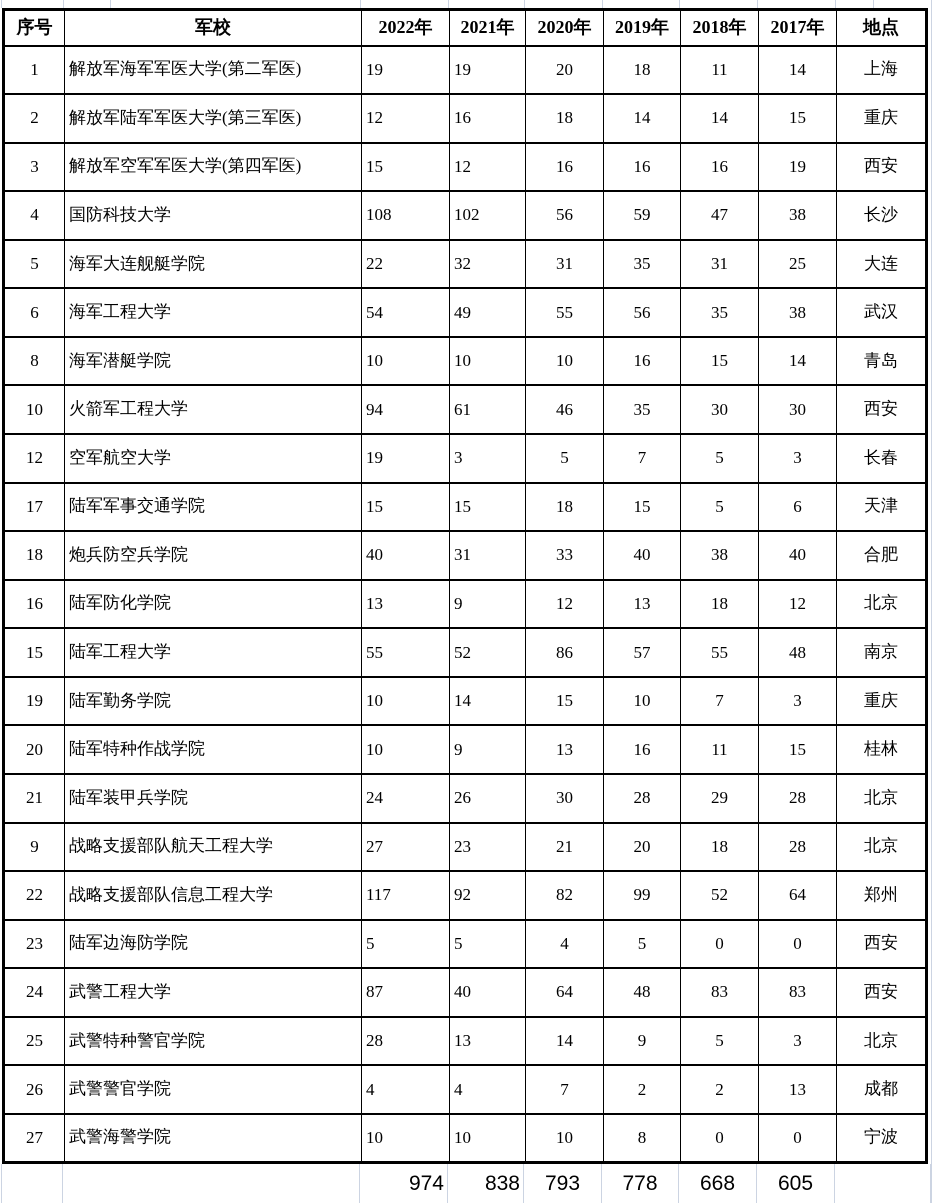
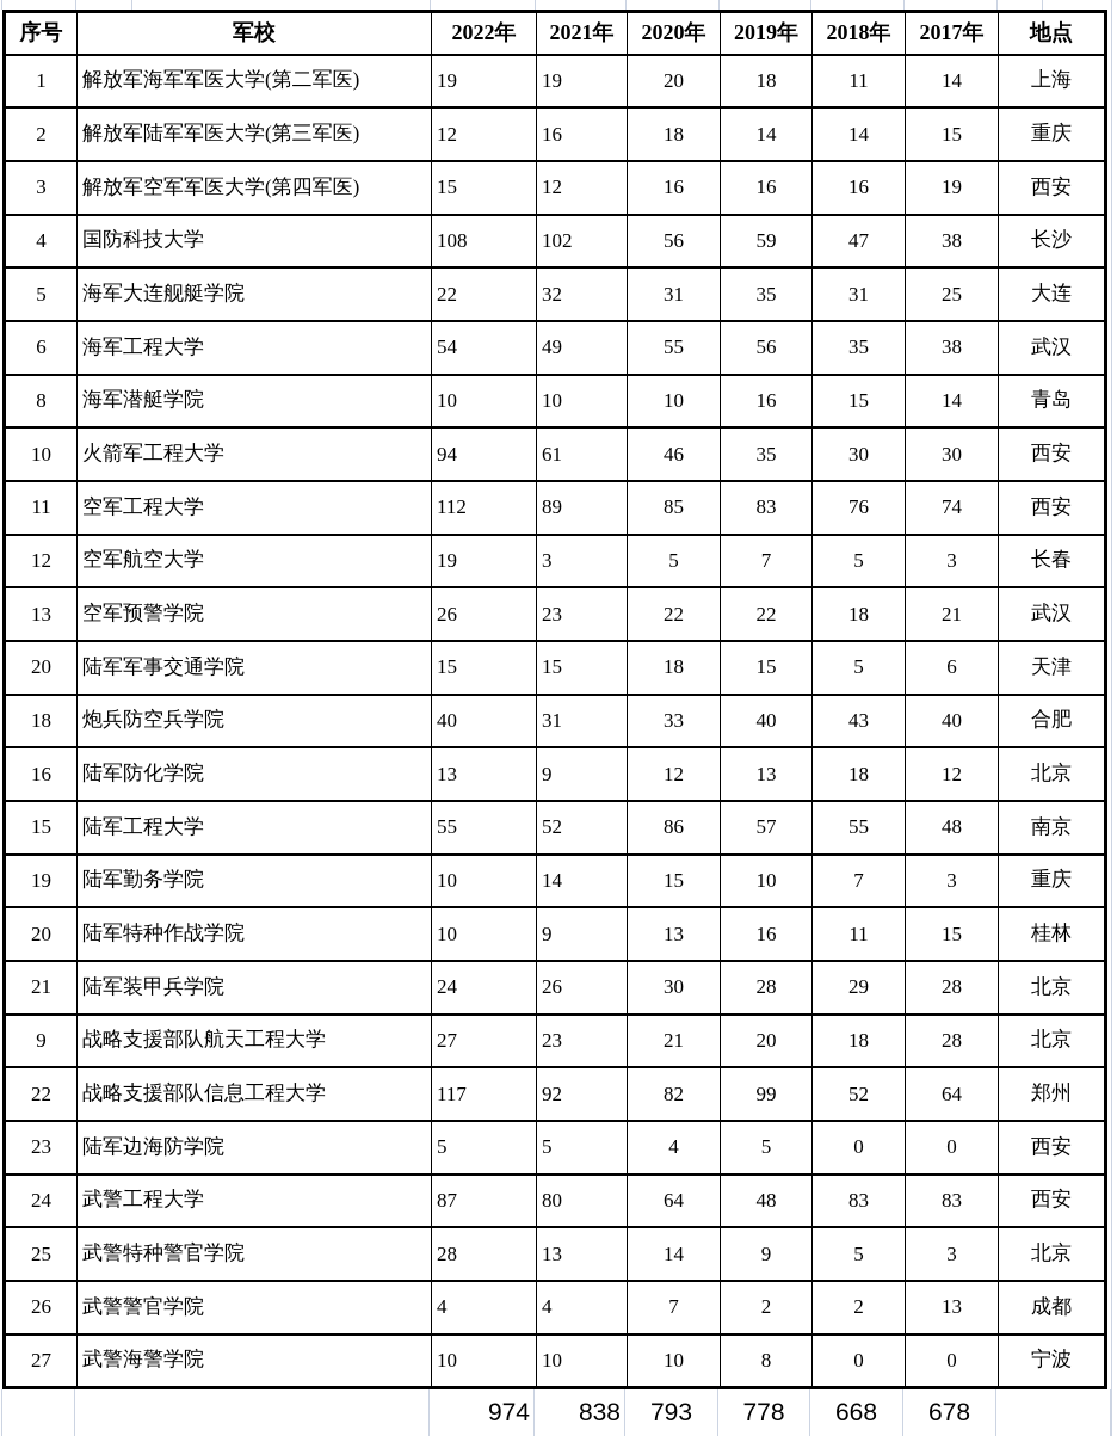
  序号	军校	2022年	2021年	2020年	2019年	2018年	2017年	地点
  1	解放军海军军医大学(第二军医)	19	19	20	18	11	14	上海
  2	解放军陆军军医大学(第三军医)	12	16	18	14	14	15	重庆
  3	解放军空军军医大学(第四军医)	15	12	16	16	16	19	西安
  4	国防科技大学	108	102	56	59	47	38	长沙
  5	海军大连舰艇学院	22	32	31	35	31	25	大连
  6	海军工程大学	54	49	55	56	35	38	武汉
  8	海军潜艇学院	10	10	10	16	15	14	青岛
  10	火箭军工程大学	94	61	46	35	30	30	西安
+ 11	空军工程大学	112	89	85	83	76	74	西安
  12	空军航空大学	19	3	5	7	5	3	长春
+ 13	空军预警学院	26	23	22	22	18	21	武汉
- 17	陆军军事交通学院	15	15	18	15	5	6	天津
+ 20	陆军军事交通学院	15	15	18	15	5	6	天津
- 18	炮兵防空兵学院	40	31	33	40	38	40	合肥
+ 18	炮兵防空兵学院	40	31	33	40	43	40	合肥
  16	陆军防化学院	13	9	12	13	18	12	北京
  15	陆军工程大学	55	52	86	57	55	48	南京
  19	陆军勤务学院	10	14	15	10	7	3	重庆
  20	陆军特种作战学院	10	9	13	16	11	15	桂林
  21	陆军装甲兵学院	24	26	30	28	29	28	北京
  9	战略支援部队航天工程大学	27	23	21	20	18	28	北京
  22	战略支援部队信息工程大学	117	92	82	99	52	64	郑州
  23	陆军边海防学院	5	5	4	5	0	0	西安
- 24	武警工程大学	87	40	64	48	83	83	西安
+ 24	武警工程大学	87	80	64	48	83	83	西安
  25	武警特种警官学院	28	13	14	9	5	3	北京
  26	武警警官学院	4	4	7	2	2	13	成都
  27	武警海警学院	10	10	10	8	0	0	宁波
  974
  838
  793
  778
  668
- 605
+ 678
